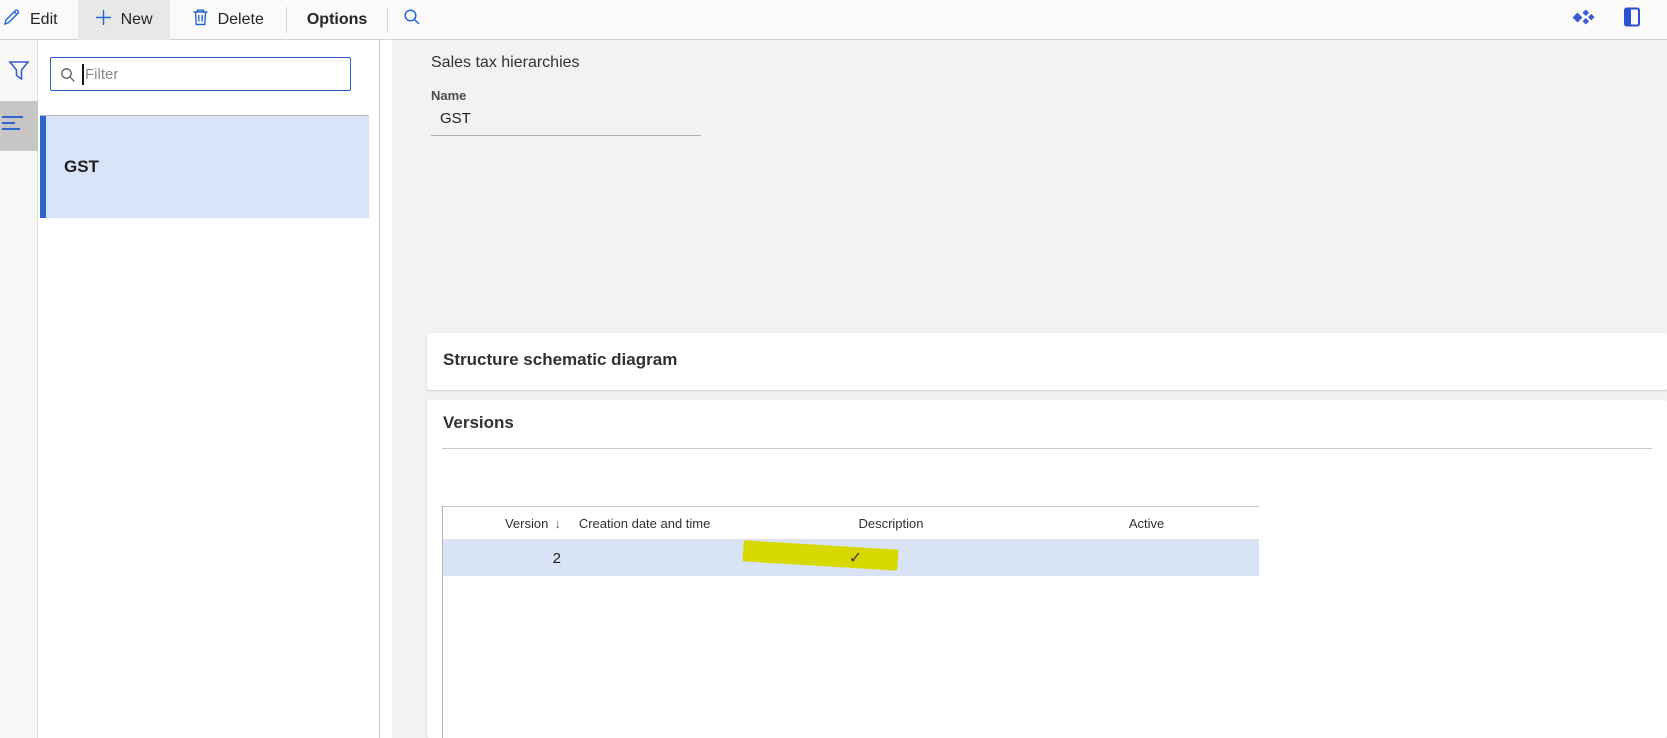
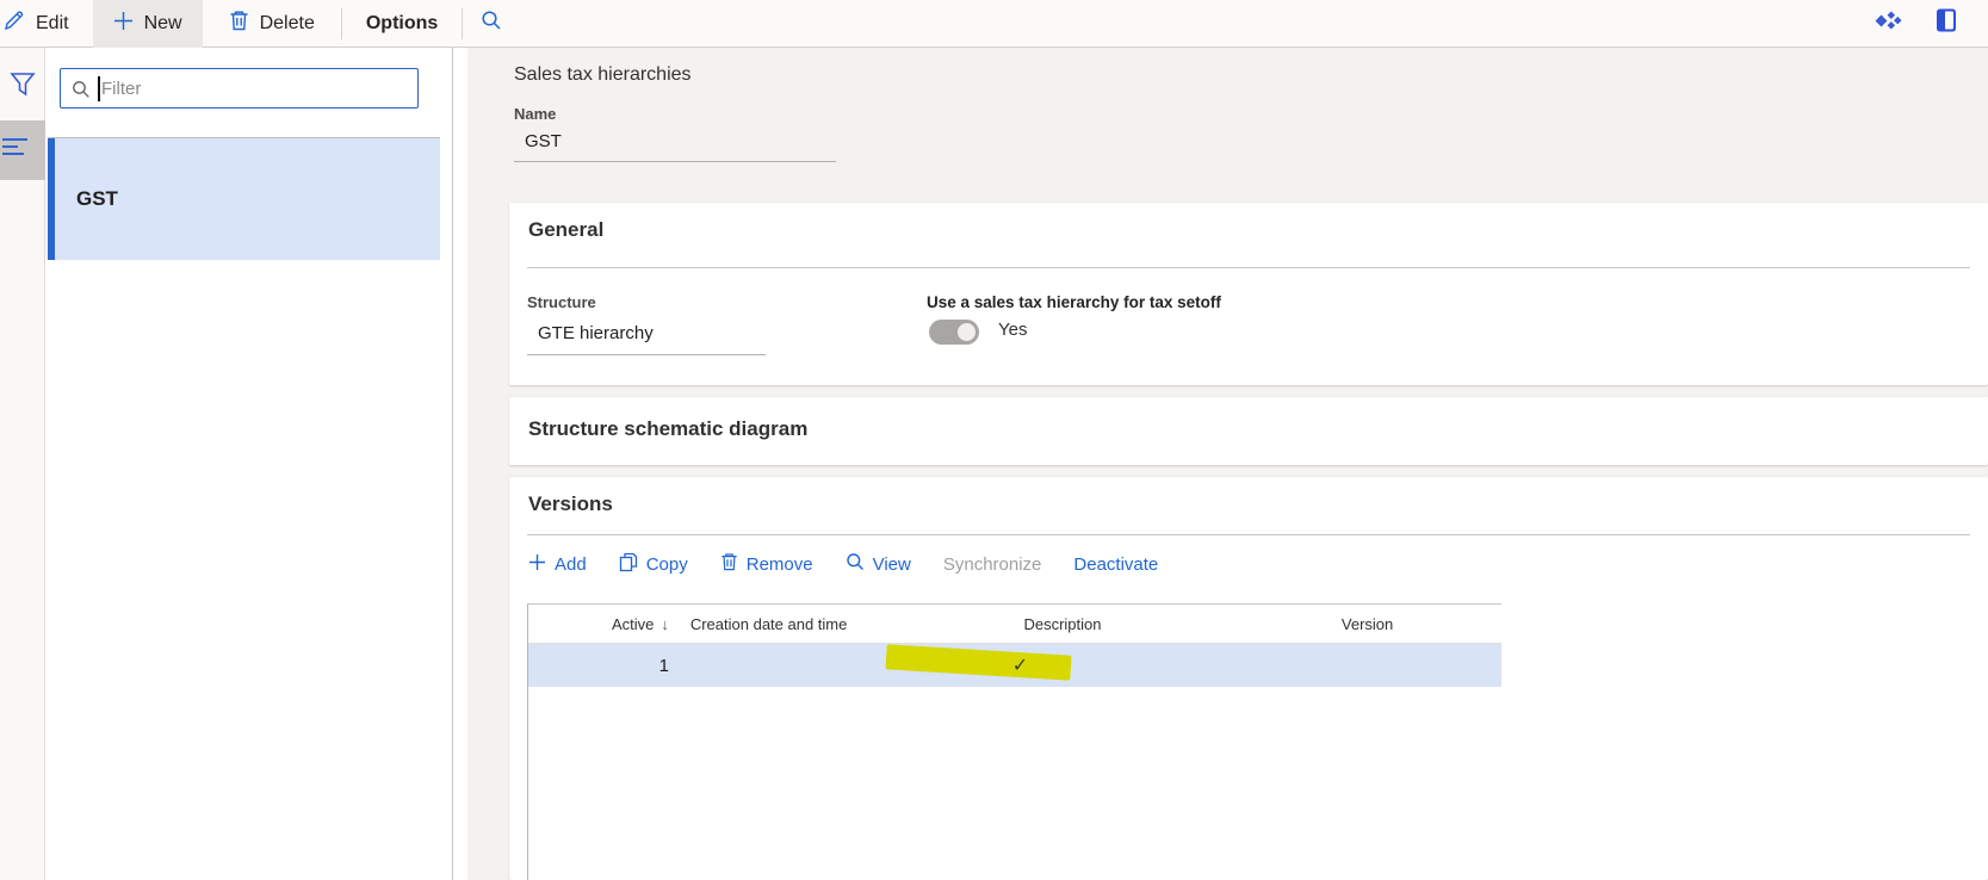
  Edit
  New
  Delete
  Options
  Filter
  GST
  Sales tax hierarchies
  Name
  GST
+ General
+ Structure
+ GTE hierarchy
+ Use a sales tax hierarchy for tax setoff
+ Yes
  Structure schematic diagram
  Versions
+ Add
+ Copy
+ Remove
+ View
+ Synchronize
+ Deactivate
- Version
+ Active
  ↓
  Creation date and time
  Description
- Active
+ Version
- 2
+ 1
  ✓
